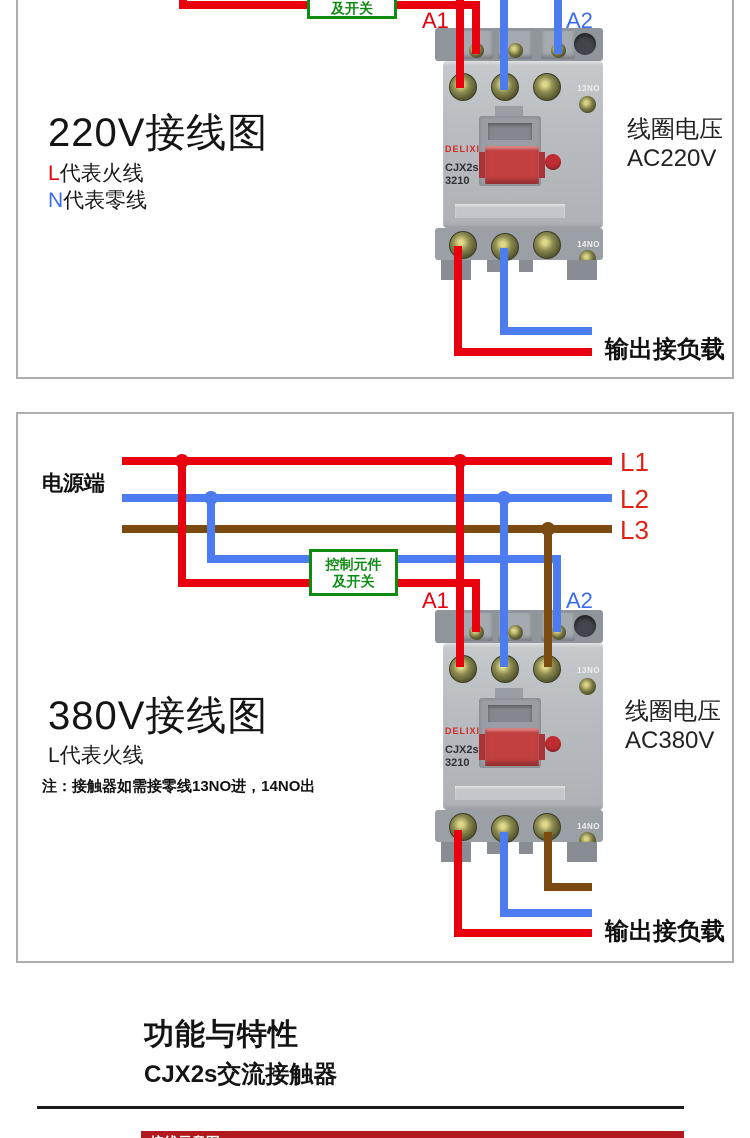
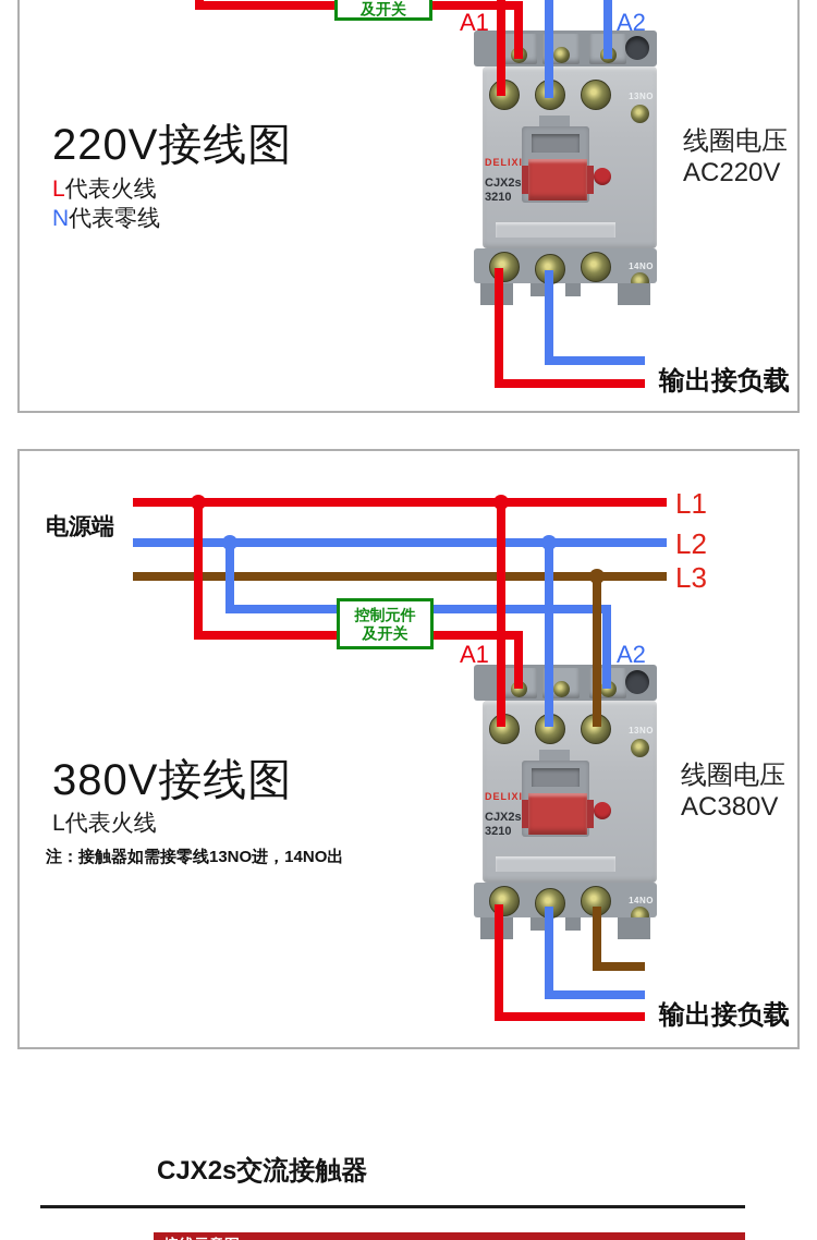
  13NO
  DELIX
  CJX2s
  3210
  14NO
  及开关
  A1
  A2
  220V接线图
  L代表火线
  N代表零线
  线圈电压
  AC220V
  输出接负载
  13NO
  DELIX
  CJX2s
  3210
  14NO
  电源端
  L1
  L2
  L3
  控制元件
  及开关
  A1
  A2
  380V接线图
  L代表火线
  注：接触器如需接零线13NO进，14NO出
  线圈电压
  AC380V
  输出接负载
- 功能与特性
  CJX2s交流接触器
